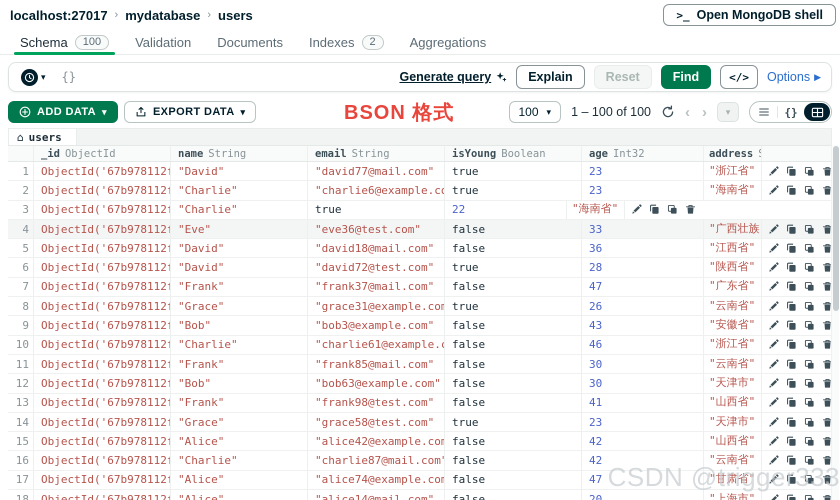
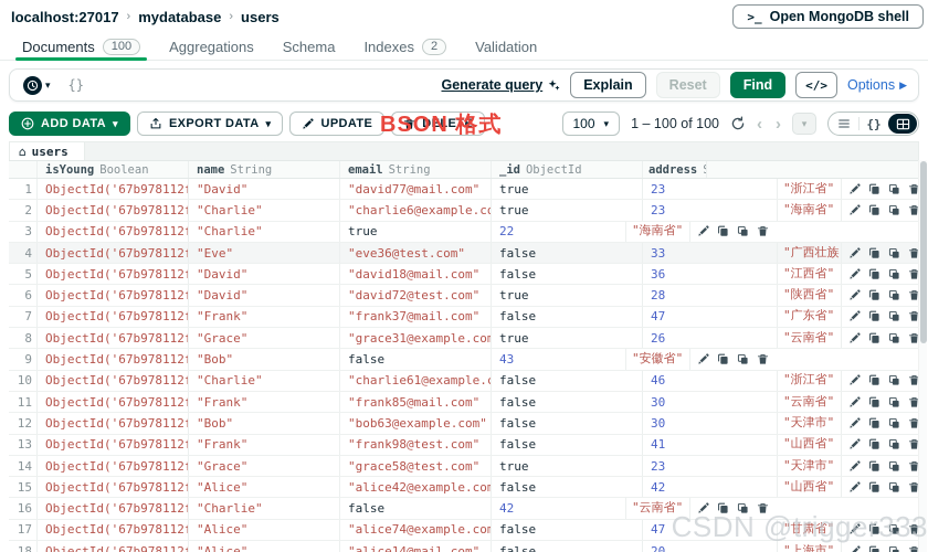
  localhost:27017
  ›
  mydatabase
  ›
  users
  >_
  Open MongoDB shell
- Schema
+ Documents
  100
- Validation
+ Aggregations
- Documents
+ Schema
  Indexes
  2
- Aggregations
+ Validation
  ▾
  {}
  Generate query
  Explain
  Reset
  Find
  </>
  Options
  ▶
  ADD DATA
  ▾
  EXPORT DATA
  ▾
+ UPDATE
+ DELETE
  100
  ▾
  1 – 100 of 100
  ‹
  ›
  ▾
  {}
  BSON 格式
  ⌂
  users
- _id
+ isYoung
- ObjectId
+ Boolean
  name
  String
  email
  String
- isYoung
+ _id
- Boolean
+ ObjectId
- age
- Int32
  address
  1
  ObjectId('67b978112f
  "David"
  "david77@mail.com"
  true
  23
  "浙江省"
  2
  ObjectId('67b978112f
  "Charlie"
  "charlie6@example.co
  true
  23
  "海南省"
  3
  ObjectId('67b978112f
  "Charlie"
  true
  22
  "海南省"
  4
  ObjectId('67b978112f
  "Eve"
  "eve36@test.com"
  false
  33
  5
  ObjectId('67b978112f
  "David"
  "david18@mail.com"
  false
  36
  "江西省"
  6
  ObjectId('67b978112f
  "David"
  "david72@test.com"
  true
  28
  "陕西省"
  7
  ObjectId('67b978112f
  "Frank"
  "frank37@mail.com"
  false
  47
  "广东省"
  8
  ObjectId('67b978112f
  "Grace"
  "grace31@example.com
  true
  26
  "云南省"
  9
  ObjectId('67b978112f
  "Bob"
- "bob3@example.com"
  false
  43
  "安徽省"
  10
  ObjectId('67b978112f
  "Charlie"
  "charlie61@example.c
  false
  46
  "浙江省"
  11
  ObjectId('67b978112f
  "Frank"
  "frank85@mail.com"
  false
  30
  "云南省"
  12
  ObjectId('67b978112f
  "Bob"
  "bob63@example.com"
  false
  30
  "天津市"
  13
  ObjectId('67b978112f
  "Frank"
  "frank98@test.com"
  false
  41
  "山西省"
  14
  ObjectId('67b978112f
  "Grace"
  "grace58@test.com"
  true
  23
  "天津市"
  15
  ObjectId('67b978112f
  "Alice"
  "alice42@example.com
  false
  42
  "山西省"
  16
  ObjectId('67b978112f
  "Charlie"
- "charlie87@mail.com"
  false
  42
  "云南省"
  17
  ObjectId('67b978112f
  "Alice"
  "alice74@example.com
  false
  47
  "甘肃省"
  18
  ObjectId('67b978112f
  "Alice"
  "alice14@mail.com"
  false
  20
  "上海市"
  CSDN @trigger333
